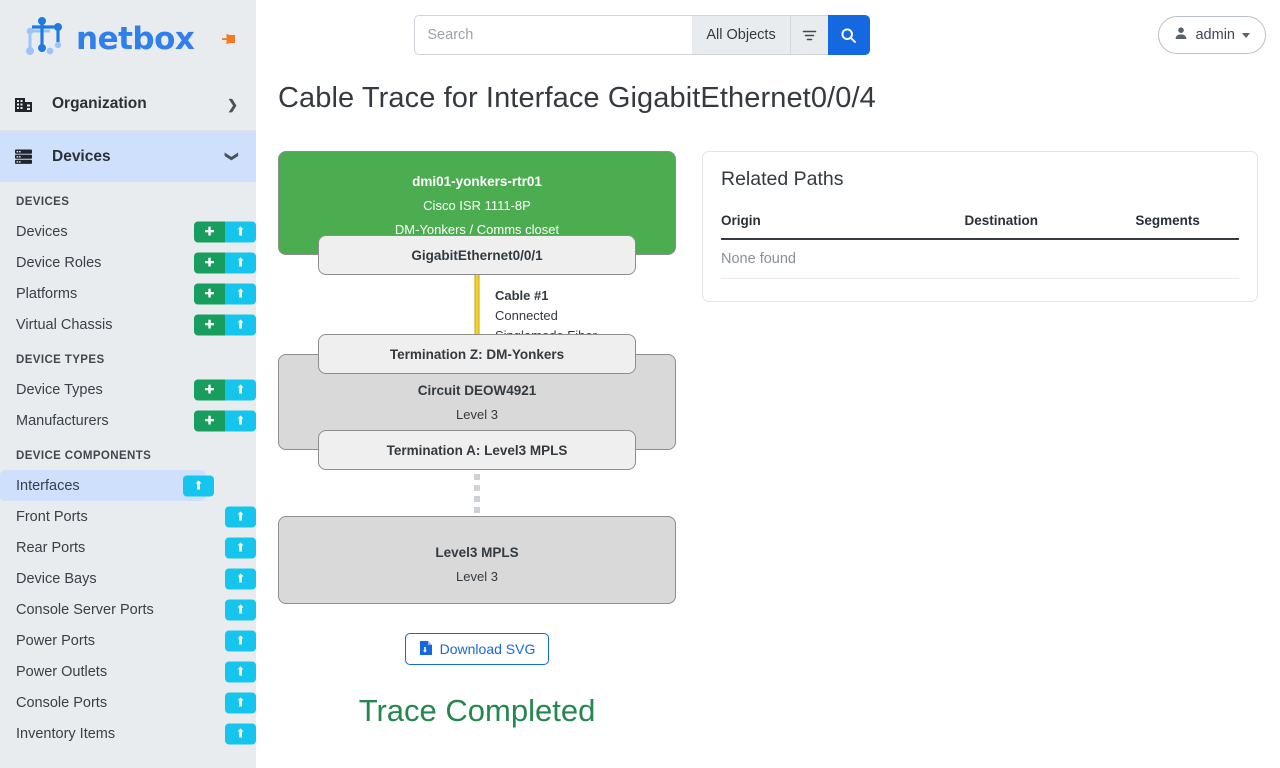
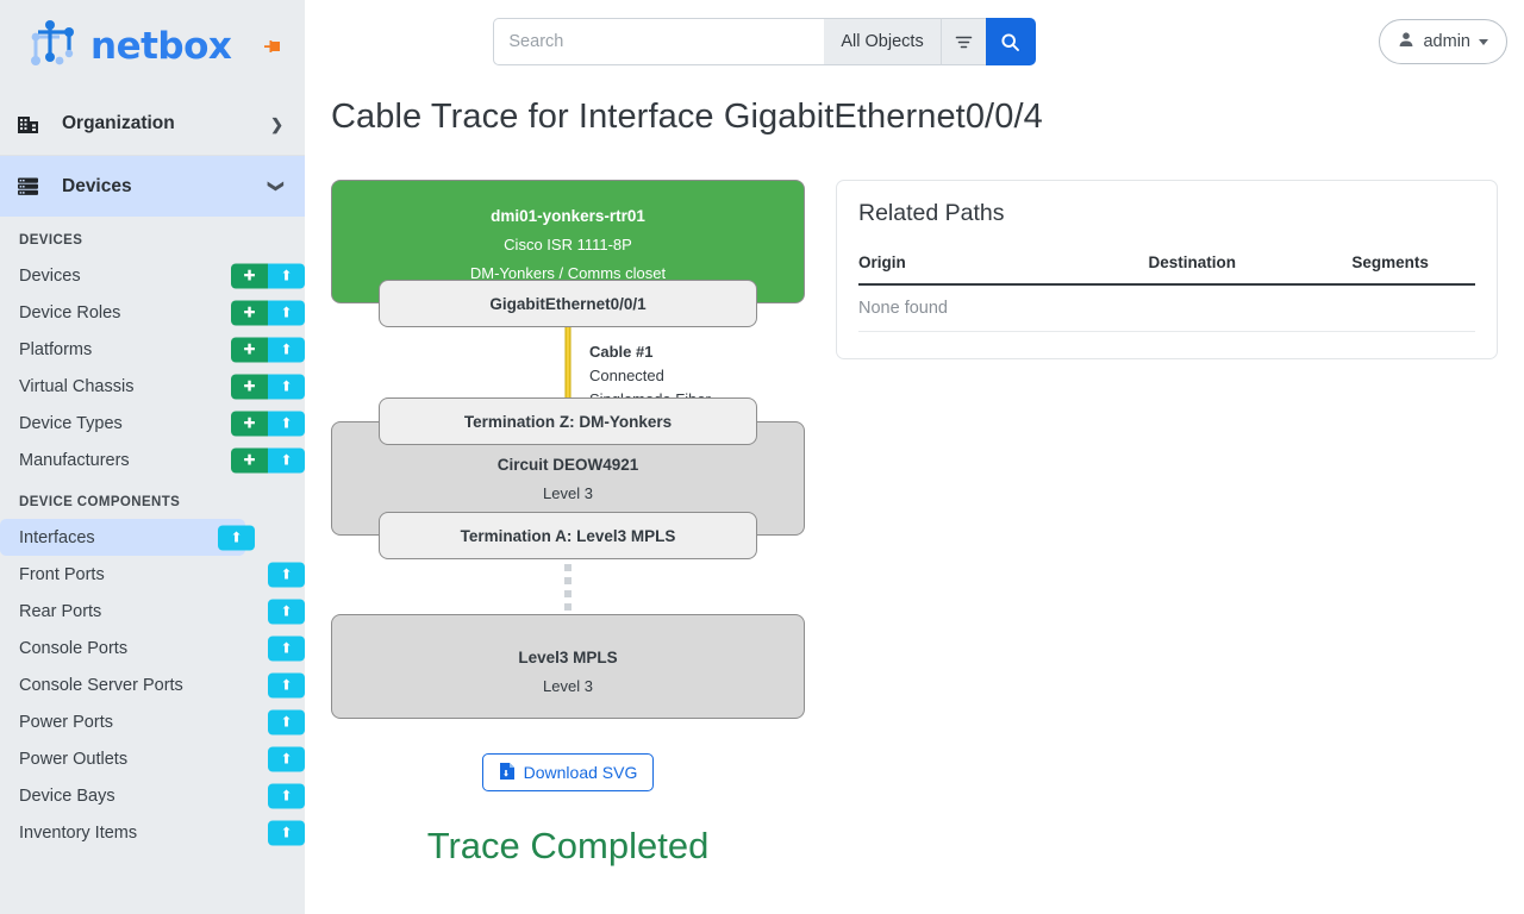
  netbox
  Organization
  ❯
  Devices
  DEVICES
  Devices
  ✚
  ⬆
  Device Roles
  ✚
  ⬆
  Platforms
  ✚
  ⬆
  Virtual Chassis
  ✚
  ⬆
- DEVICE TYPES
  Device Types
  ✚
  ⬆
  Manufacturers
  ✚
  ⬆
  DEVICE COMPONENTS
  Interfaces
  ⬆
  Front Ports
  ⬆
  Rear Ports
  ⬆
- Device Bays
+ Console Ports
  ⬆
  Console Server Ports
  ⬆
  Power Ports
  ⬆
  Power Outlets
  ⬆
- Console Ports
+ Device Bays
  ⬆
  Inventory Items
  ⬆
  Search
  All Objects
  admin
  Cable Trace for Interface GigabitEthernet0/0/4
  dmi01-yonkers-rtr01
  Cisco ISR 1111-8P
  DM-Yonkers / Comms closet
  GigabitEthernet0/0/1
  Cable #1
  Connected
  Termination Z: DM-Yonkers
  Circuit DEOW4921
  Level 3
  Termination A: Level3 MPLS
  Level3 MPLS
  Level 3
  Download SVG
  Trace Completed
  Related Paths
  Origin	Destination	Segments
  None found
